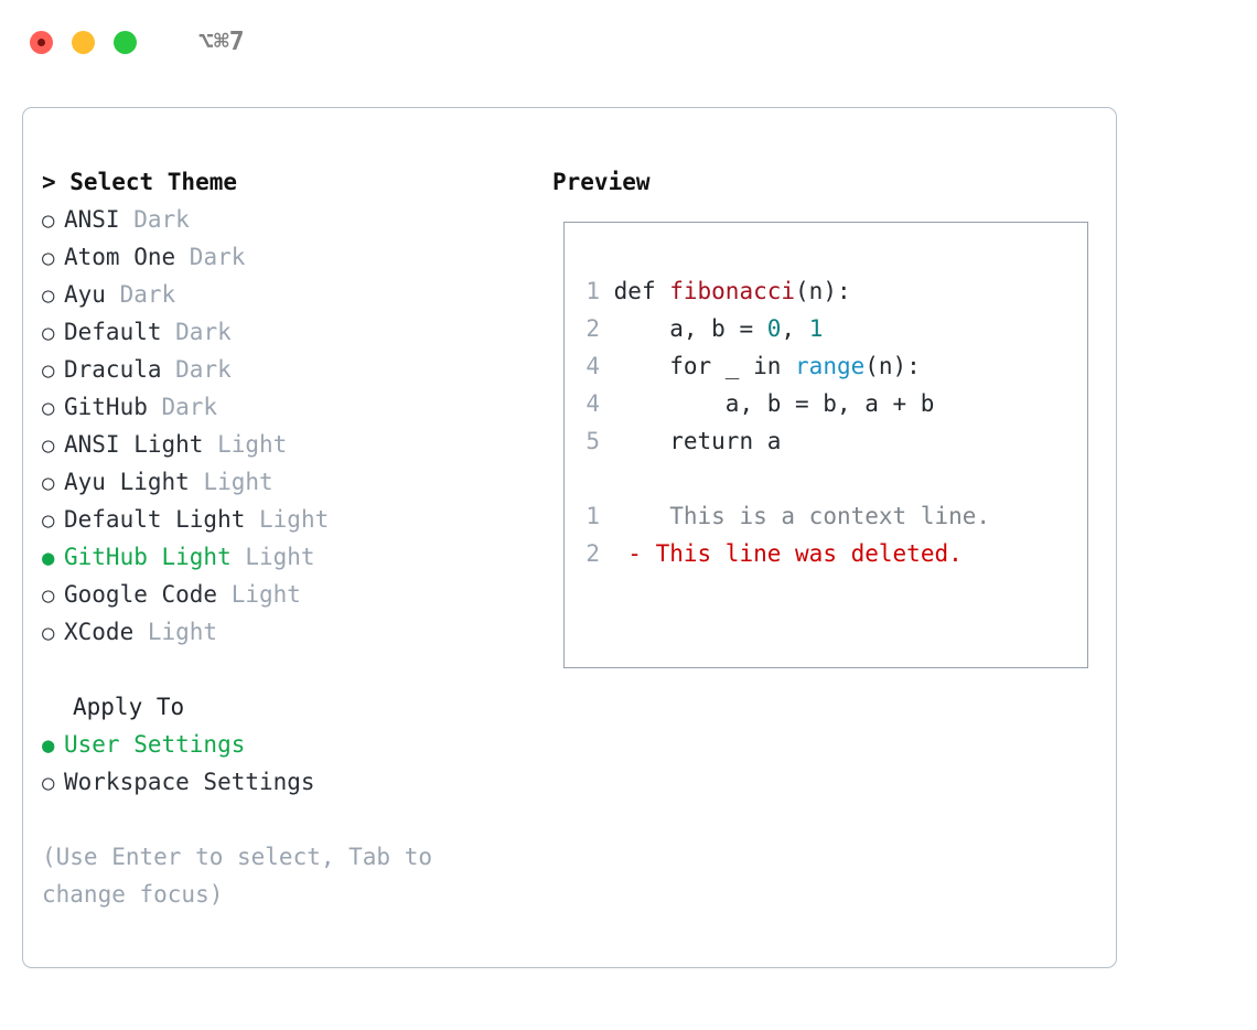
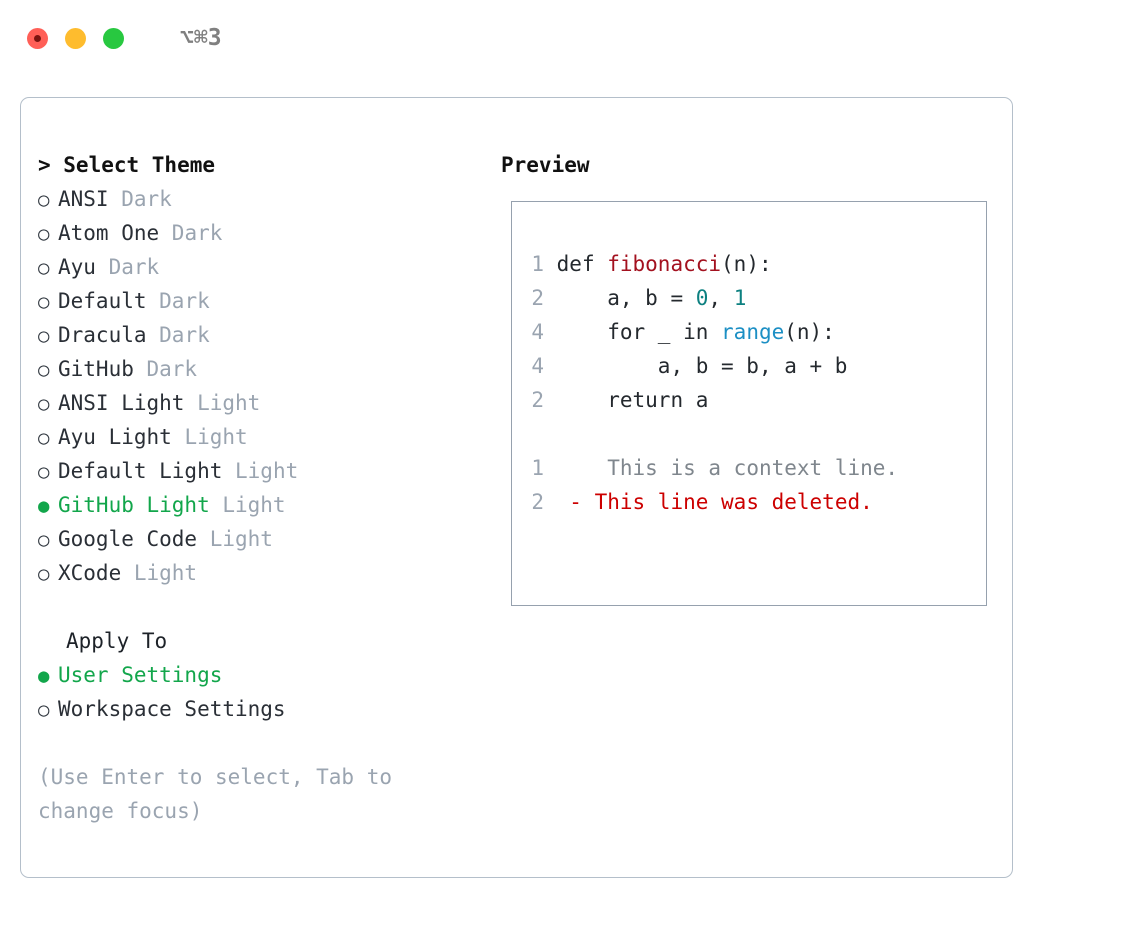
- ⌥⌘7
+ ⌥⌘3
  > Select Theme
  ○
  ANSI
  Dark
  ○
  Atom One
  Dark
  ○
  Ayu
  Dark
  ○
  Default
  Dark
  ○
  Dracula
  Dark
  ○
  GitHub
  Dark
  ○
  ANSI Light
  Light
  ○
  Ayu Light
  Light
  ○
  Default Light
  Light
  ●
  GitHub Light
  Light
  ○
  Google Code
  Light
  ○
  XCode
  Light
  Apply To
  ●
  User Settings
  ○
  Workspace Settings
  (Use Enter to select, Tab to change focus)
  Preview
  1 def fibonacci(n):
  2 a, b = 0, 1
  4 for _ in range(n):
  4 a, b = b, a + b
- 5 return a
+ 2 return a
  1 This is a context line.
  2 - This line was deleted.
